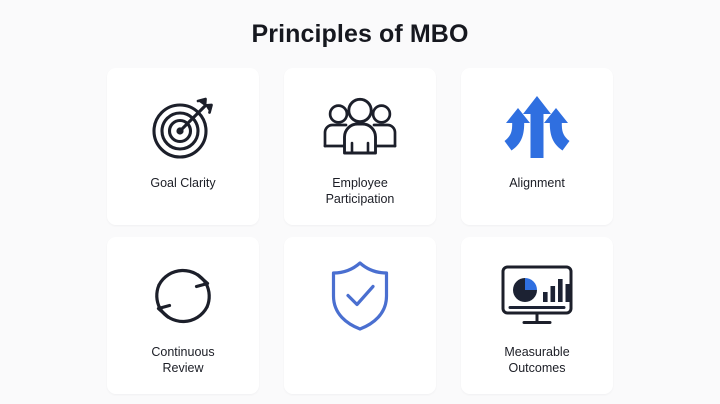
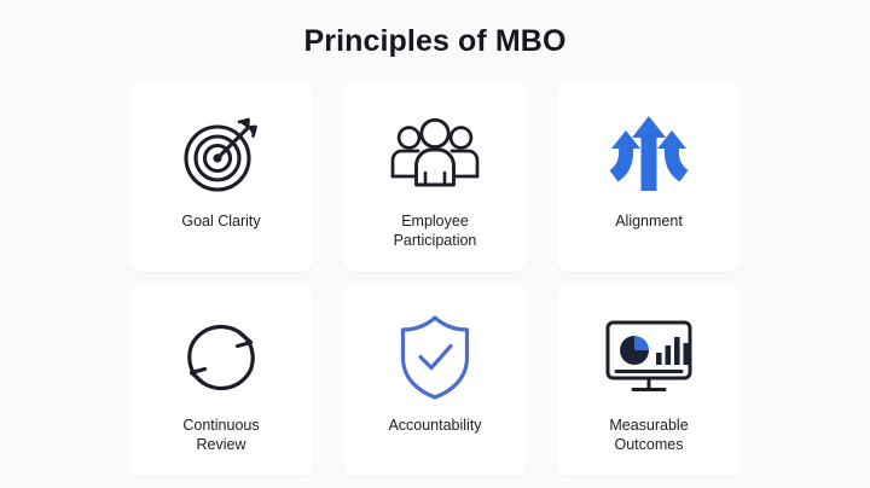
  Principles of MBO
  Goal Clarity
  Employee
  Participation
  Alignment
  Continuous
  Review
+ Accountability
  Measurable
  Outcomes
